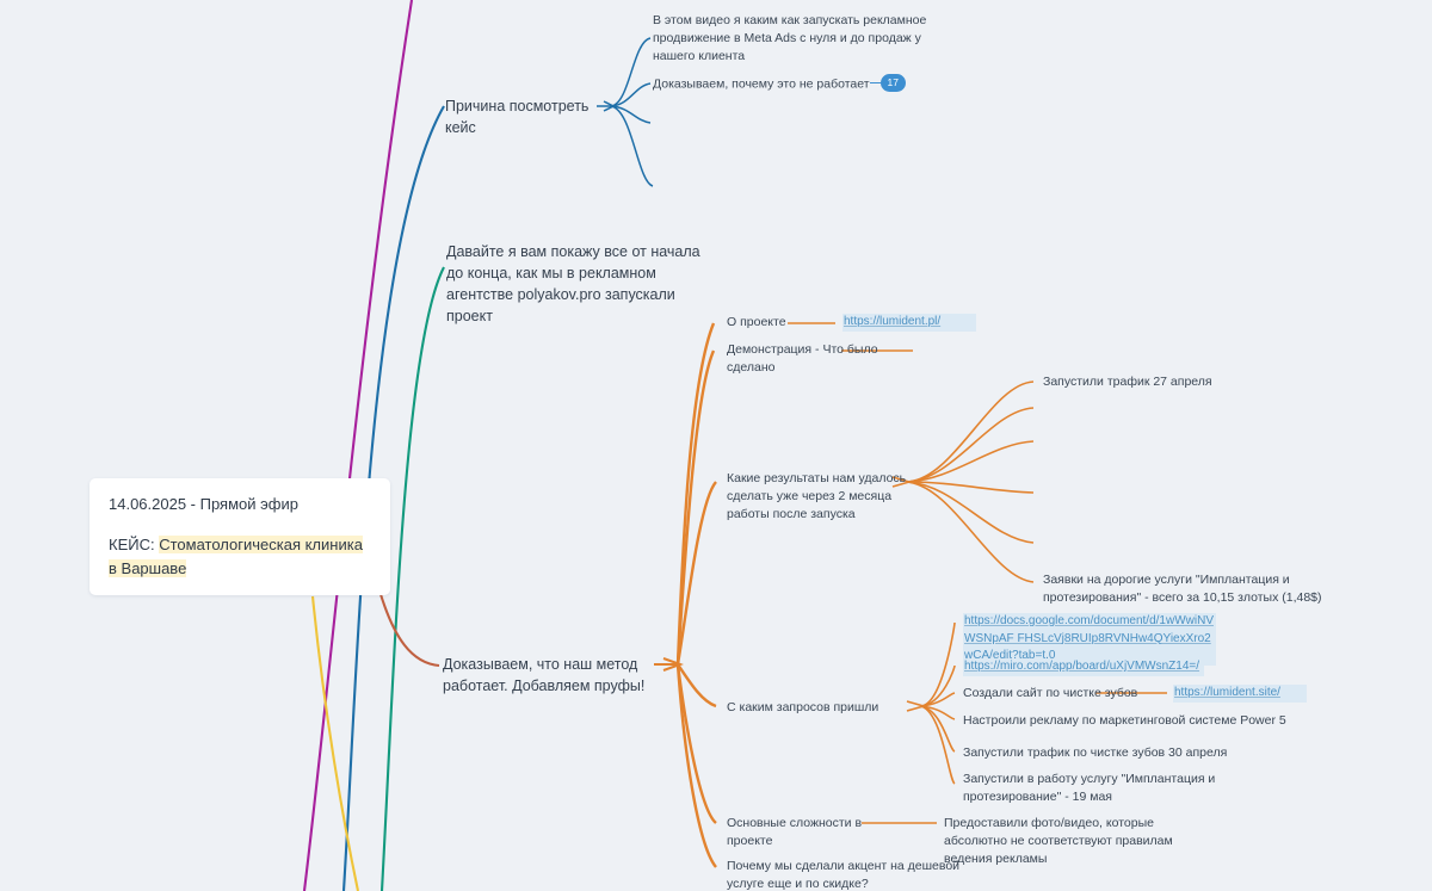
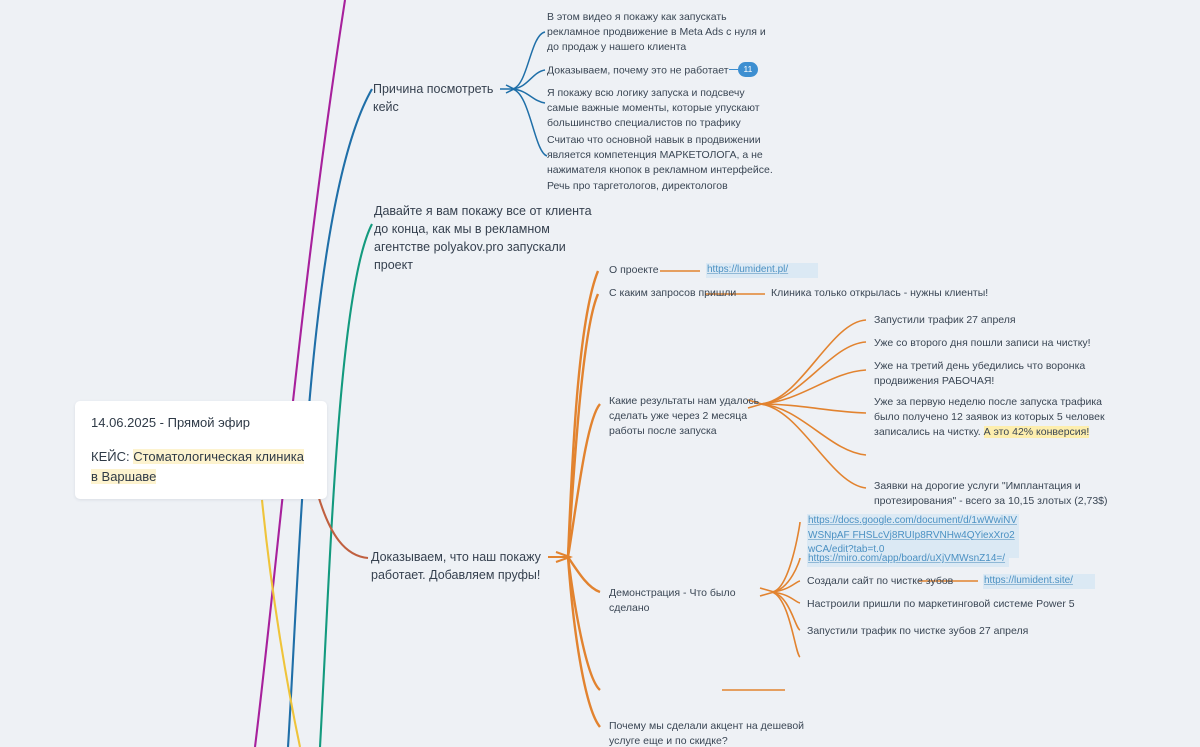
  14.06.2025 - Прямой эфир
  КЕЙС: Стоматологическая клиника в Варшаве
  Причина посмотреть кейс
- В этом видео я каким как запускать рекламное продвижение в Meta Ads с нуля и до продаж у нашего клиента
+ В этом видео я покажу как запускать рекламное продвижение в Meta Ads с нуля и до продаж у нашего клиента
- Доказываем, почему это не работает 17
+ Доказываем, почему это не работает 11
+ Я покажу всю логику запуска и подсвечу самые важные моменты, которые упускают большинство специалистов по трафику
+ Считаю что основной навык в продвижении является компетенция МАРКЕТОЛОГА, а не нажимателя кнопок в рекламном интерфейсе. Речь про таргетологов, директологов
- Давайте я вам покажу все от начала до конца, как мы в рекламном агентстве polyakov.pro запускали проект
+ Давайте я вам покажу все от клиента до конца, как мы в рекламном агентстве polyakov.pro запускали проект
- Доказываем, что наш метод работает. Добавляем пруфы!
+ Доказываем, что наш покажу работает. Добавляем пруфы!
  О проекте
  https://lumident.pl/
- Демонстрация - Что было сделано
+ С каким запросов пришли
+ Клиника только открылась - нужны клиенты!
  Какие результаты нам удалось сделать уже через 2 месяца работы после запуска
  Запустили трафик 27 апреля
+ Уже со второго дня пошли записи на чистку!
+ Уже на третий день убедились что воронка продвижения РАБОЧАЯ!
+ Уже за первую неделю после запуска трафика было получено 12 заявок из которых 5 человек записались на чистку. А это 42% конверсия!
- Заявки на дорогие услуги "Имплантация и протезирования" - всего за 10,15 злотых (1,48$)
+ Заявки на дорогие услуги "Имплантация и протезирования" - всего за 10,15 злотых (2,73$)
- С каким запросов пришли
+ Демонстрация - Что было сделано
  https://docs.google.com/document/d/1wWwiNVWSNpAF FHSLcVj8RUIp8RVNHw4QYiexXro2wCA/edit?tab=t.0
  https://miro.com/app/board/uXjVMWsnZ14=/
  Создали сайт по чистке зубов
  https://lumident.site/
- Настроили рекламу по маркетинговой системе Power 5
+ Настроили пришли по маркетинговой системе Power 5
- Запустили трафик по чистке зубов 30 апреля
+ Запустили трафик по чистке зубов 27 апреля
- Запустили в работу услугу "Имплантация и протезирование" - 19 мая
- Основные сложности в проекте
- Предоставили фото/видео, которые абсолютно не соответствуют правилам ведения рекламы
  Почему мы сделали акцент на дешевой услуге еще и по скидке?
